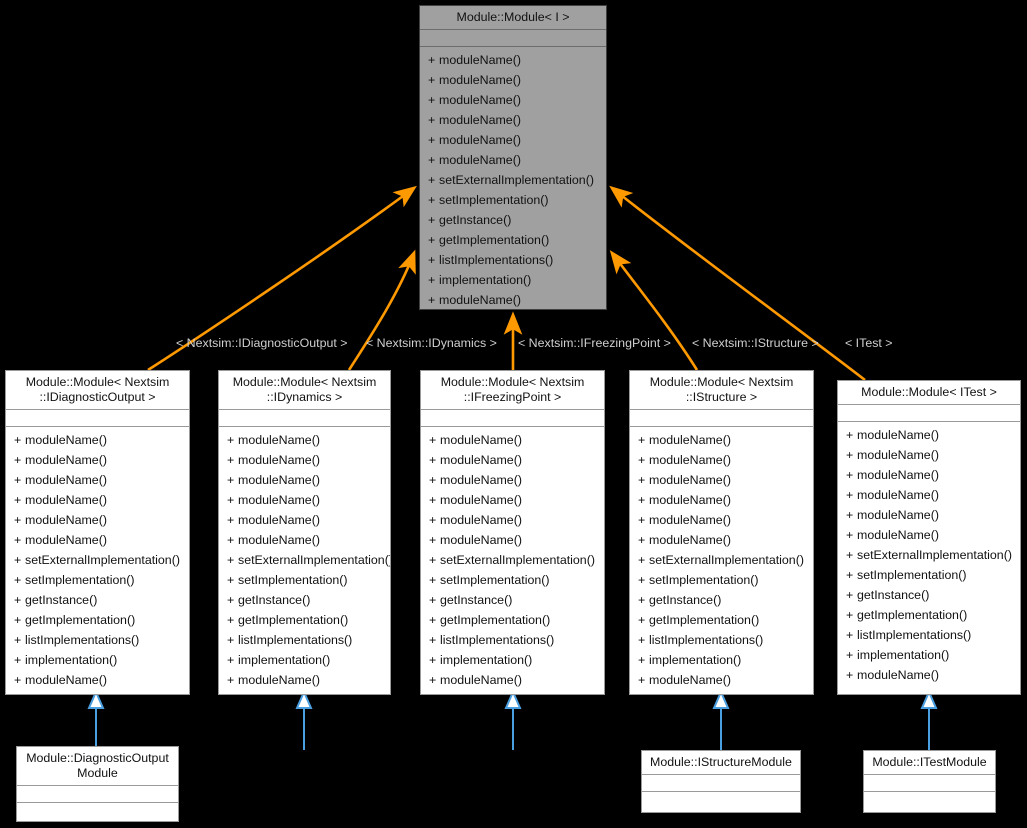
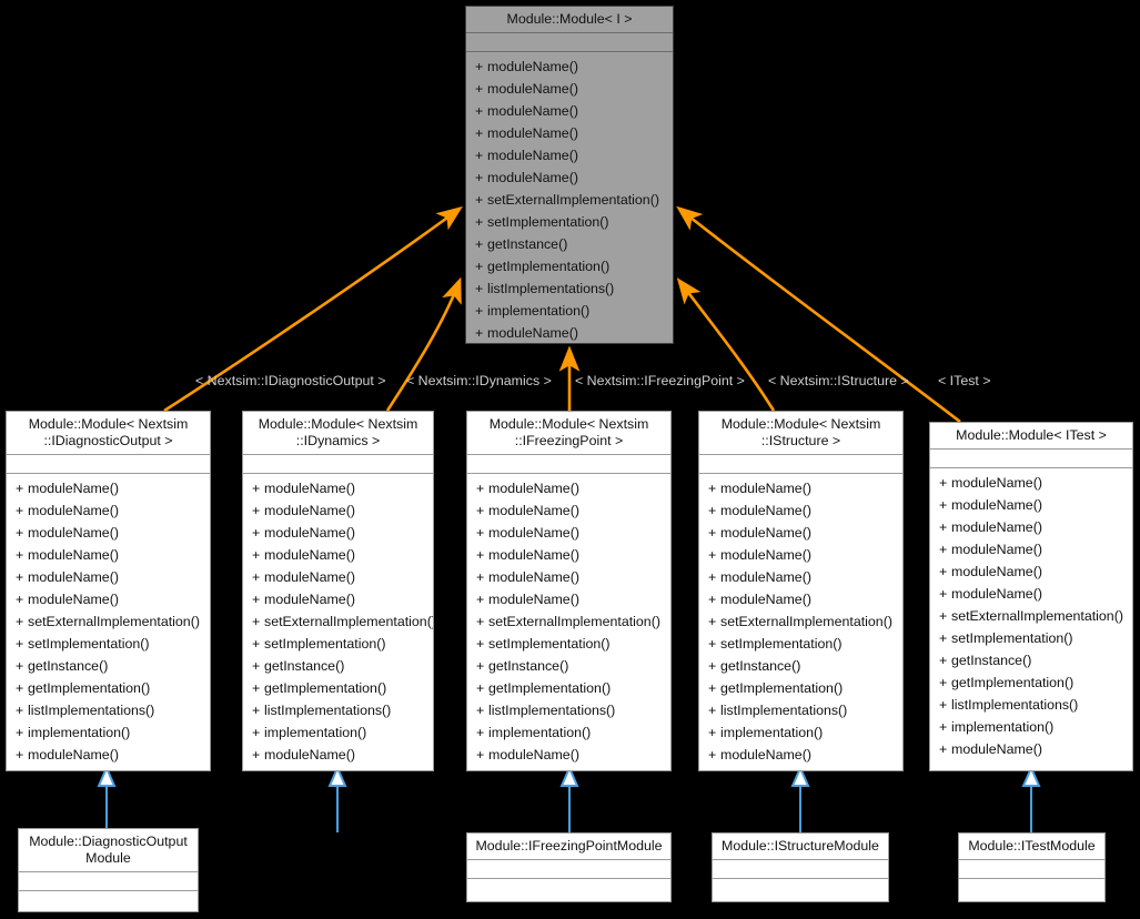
  < Nextsim::IDiagnosticOutput >
  < Nextsim::IDynamics >
  < Nextsim::IFreezingPoint >
  < Nextsim::IStructure >
  < ITest >
  Module::Module< I >
  + moduleName()
  + moduleName()
  + moduleName()
  + moduleName()
  + moduleName()
  + moduleName()
  + setExternalImplementation()
  + setImplementation()
  + getInstance()
  + getImplementation()
  + listImplementations()
  + implementation()
  + moduleName()
  Module::Module< Nextsim
  ::IDiagnosticOutput >
  + moduleName()
  + moduleName()
  + moduleName()
  + moduleName()
  + moduleName()
  + moduleName()
  + setExternalImplementation()
  + setImplementation()
  + getInstance()
  + getImplementation()
  + listImplementations()
  + implementation()
  + moduleName()
  Module::Module< Nextsim
  ::IDynamics >
  + moduleName()
  + moduleName()
  + moduleName()
  + moduleName()
  + moduleName()
  + moduleName()
  + setExternalImplementation(
  + setImplementation()
  + getInstance()
  + getImplementation()
  + listImplementations()
  + implementation()
  + moduleName()
  Module::Module< Nextsim
  ::IFreezingPoint >
  + moduleName()
  + moduleName()
  + moduleName()
  + moduleName()
  + moduleName()
  + moduleName()
  + setExternalImplementation()
  + setImplementation()
  + getInstance()
  + getImplementation()
  + listImplementations()
  + implementation()
  + moduleName()
  Module::Module< Nextsim
  ::IStructure >
  + moduleName()
  + moduleName()
  + moduleName()
  + moduleName()
  + moduleName()
  + moduleName()
  + setExternalImplementation()
  + setImplementation()
  + getInstance()
  + getImplementation()
  + listImplementations()
  + implementation()
  + moduleName()
  Module::Module< ITest >
  + moduleName()
  + moduleName()
  + moduleName()
  + moduleName()
  + moduleName()
  + moduleName()
  + setExternalImplementation()
  + setImplementation()
  + getInstance()
  + getImplementation()
  + listImplementations()
  + implementation()
  + moduleName()
  Module::DiagnosticOutput
  Module
+ Module::IFreezingPointModule
  Module::IStructureModule
  Module::ITestModule
